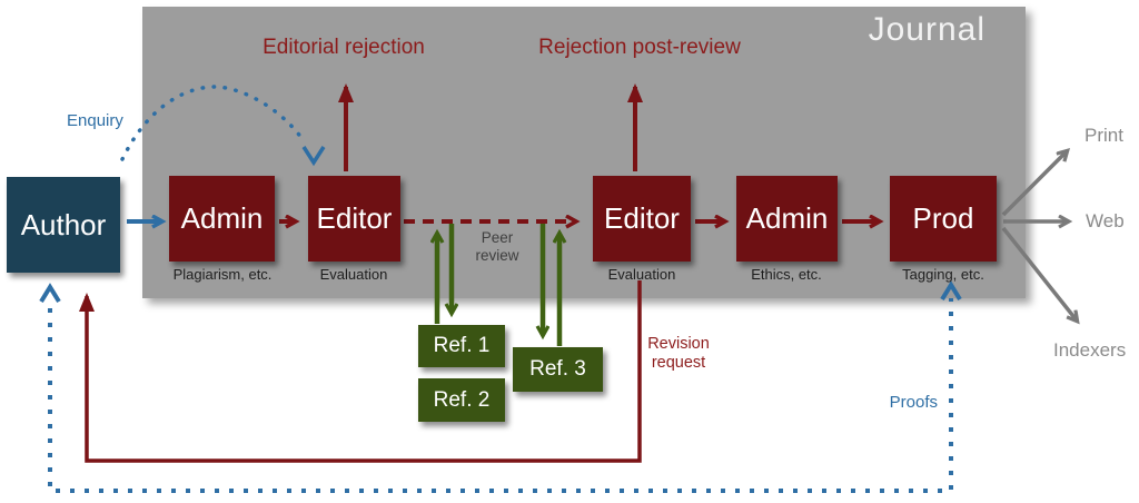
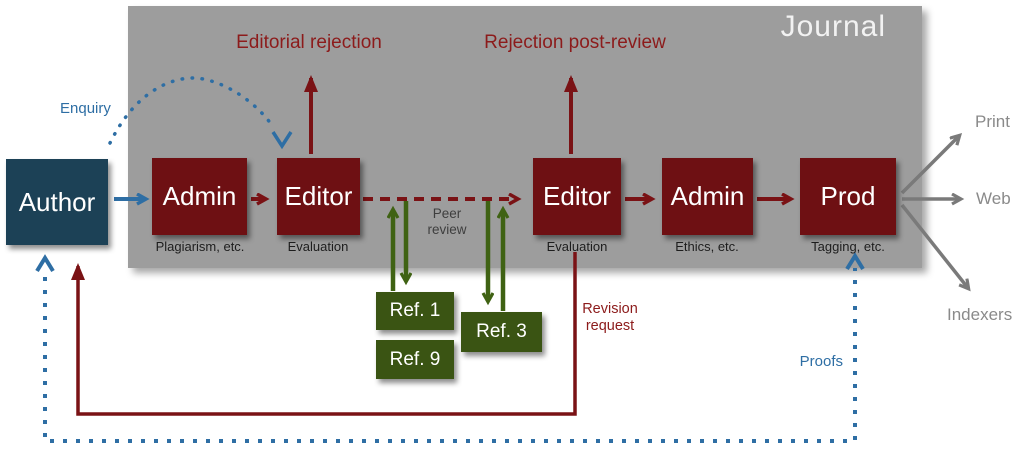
  Journal
  Author
  Admin
  Plagiarism, etc.
  Editor
  Evaluation
  Editor
  Evaluation
  Admin
  Ethics, etc.
  Prod
  Tagging, etc.
  Ref. 1
- Ref. 2
+ Ref. 9
  Ref. 3
  Editorial rejection
  Rejection post-review
  Enquiry
  Peer review
  Revision request
  Proofs
  Print
  Web
  Indexers
